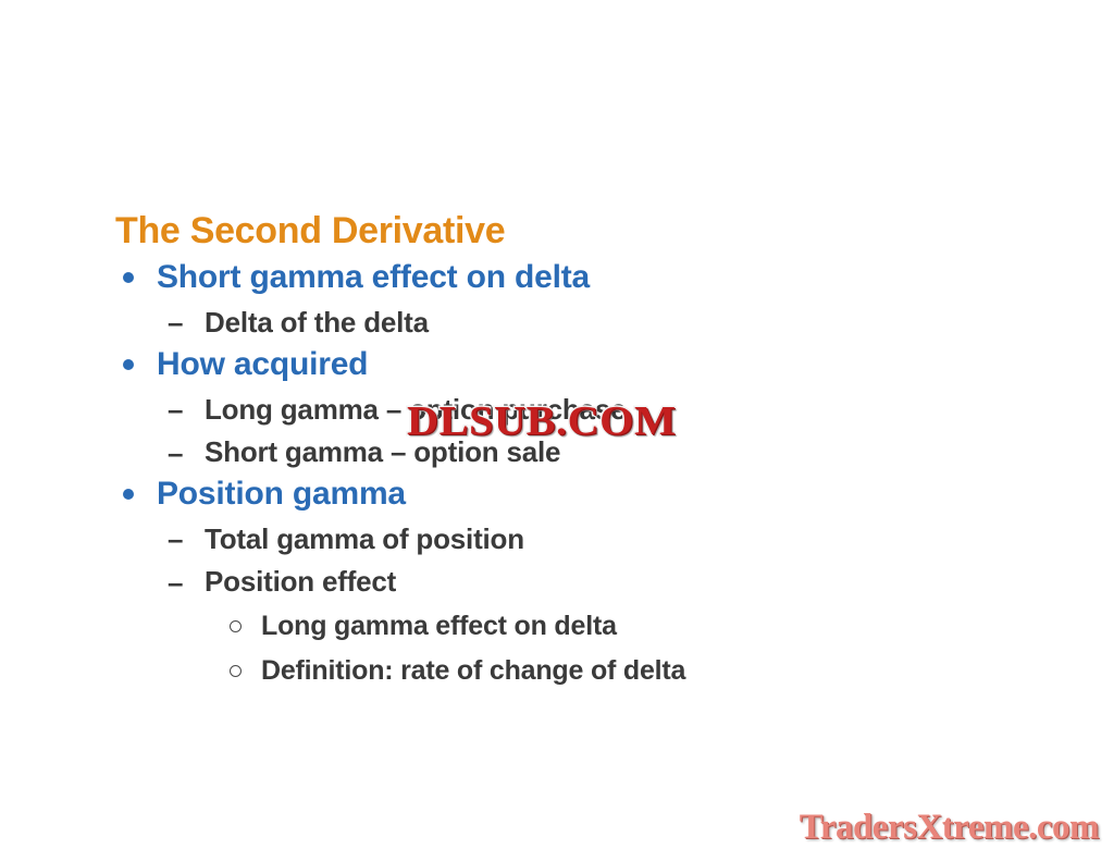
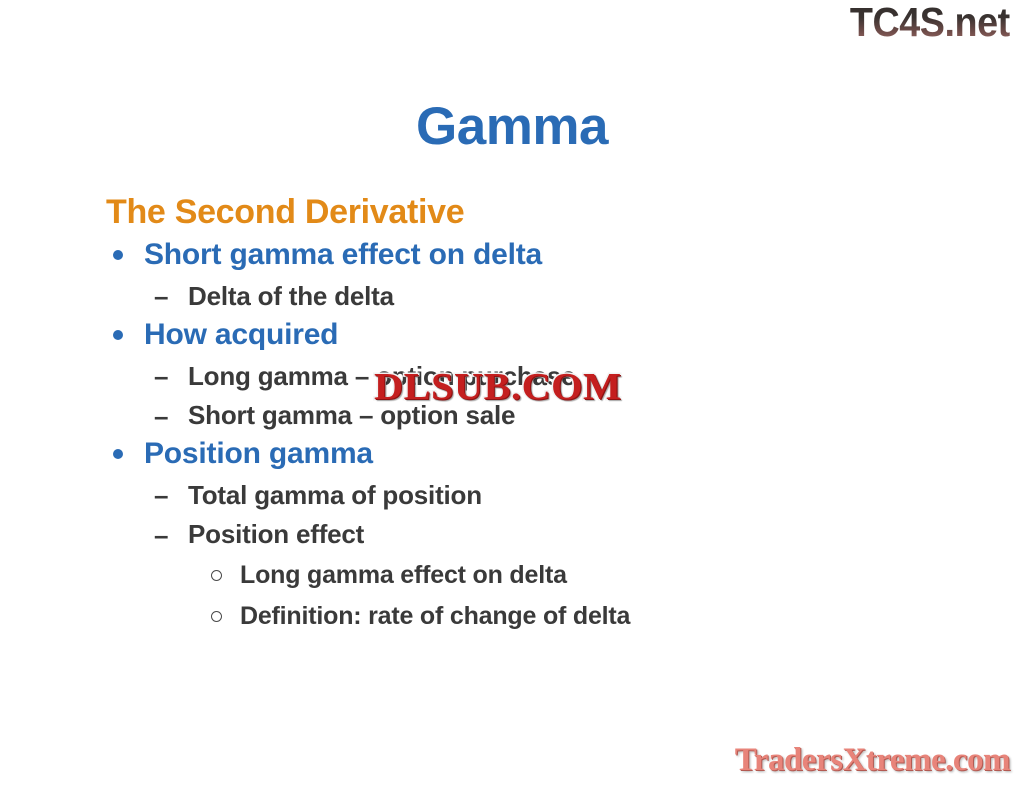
+ TC4S.net
+ Gamma
  The Second Derivative
  Short gamma effect on delta
  –
  Delta of the delta
  How acquired
  –
  Long gamma – option purchase
  –
  Short gamma – option sale
  Position gamma
  –
  Total gamma of position
  –
  Position effect
  Long gamma effect on delta
  Definition: rate of change of delta
  DLSUB.COM
  TradersXtreme.com
